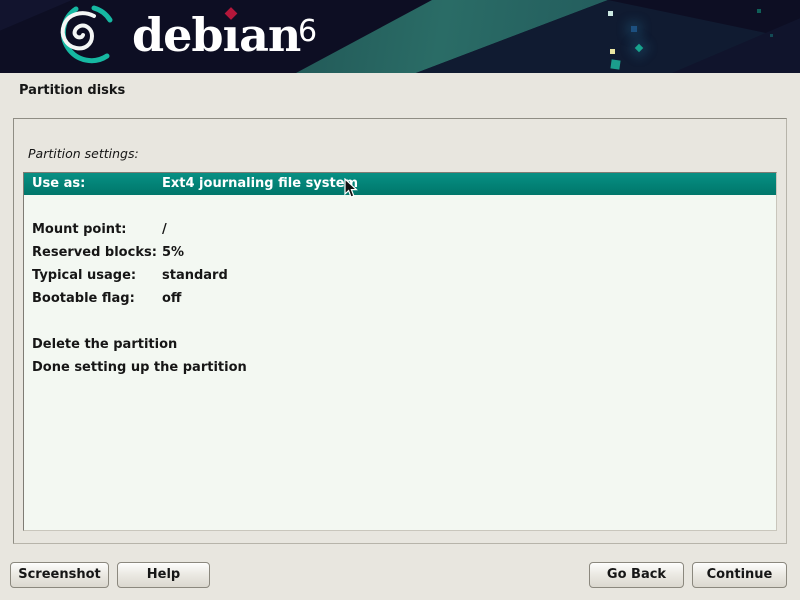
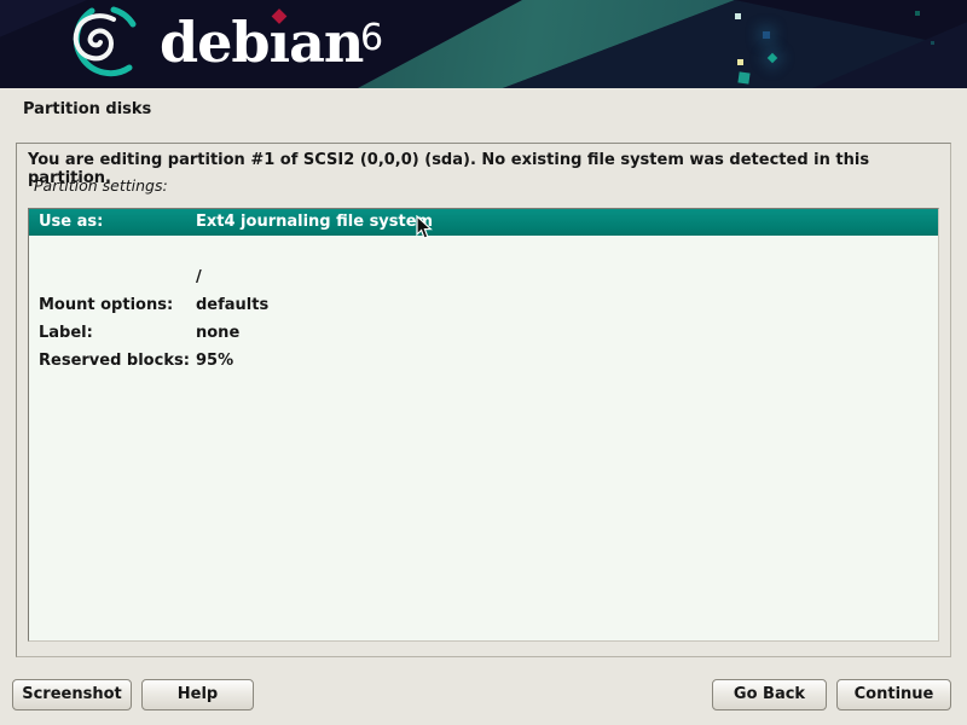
  debıan
  6
  Partition disks
+ You are editing partition #1 of SCSI2 (0,0,0) (sda). No existing file system was detected in this partition.
  Partition settings:
  Use as:
  Ext4 journaling file system
- Mount point:
  /
+ Mount options:
+ defaults
+ Label:
+ none
  Reserved blocks:
- 5%
+ 95%
- Typical usage:
- standard
- Bootable flag:
- off
- Delete the partition
- Done setting up the partition
  Screenshot
  Help
  Go Back
  Continue
